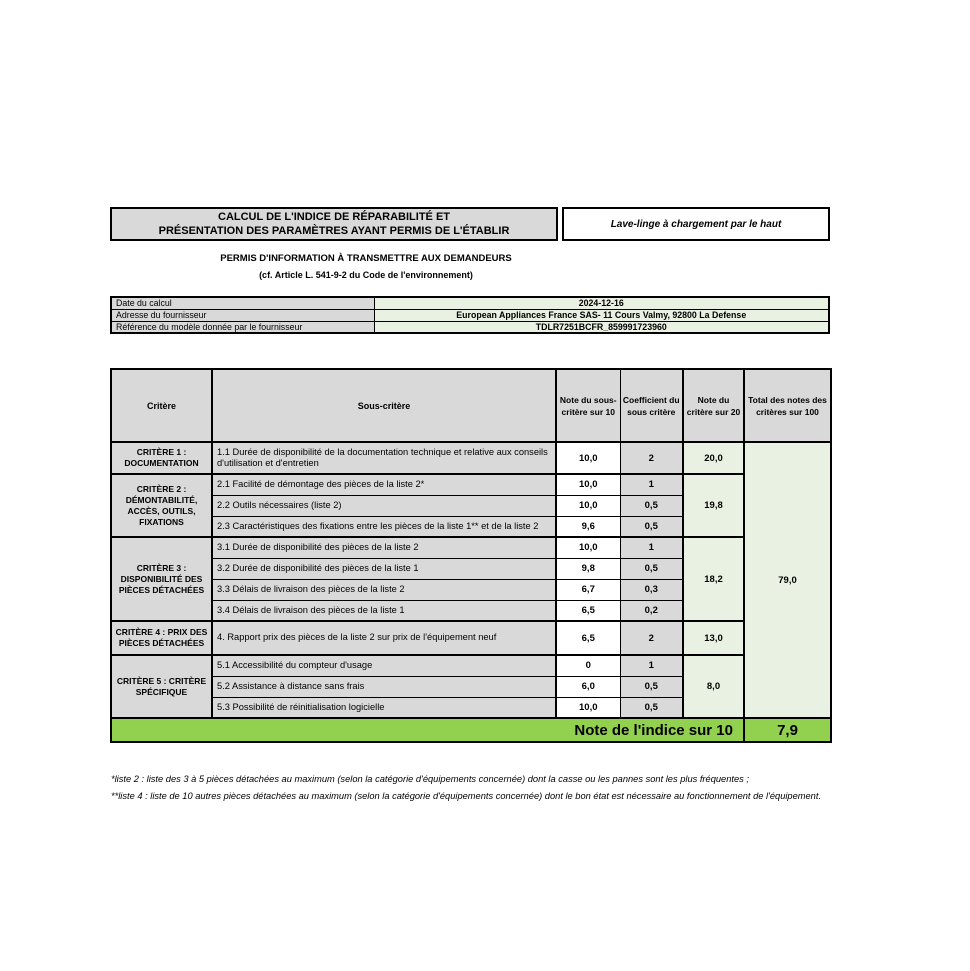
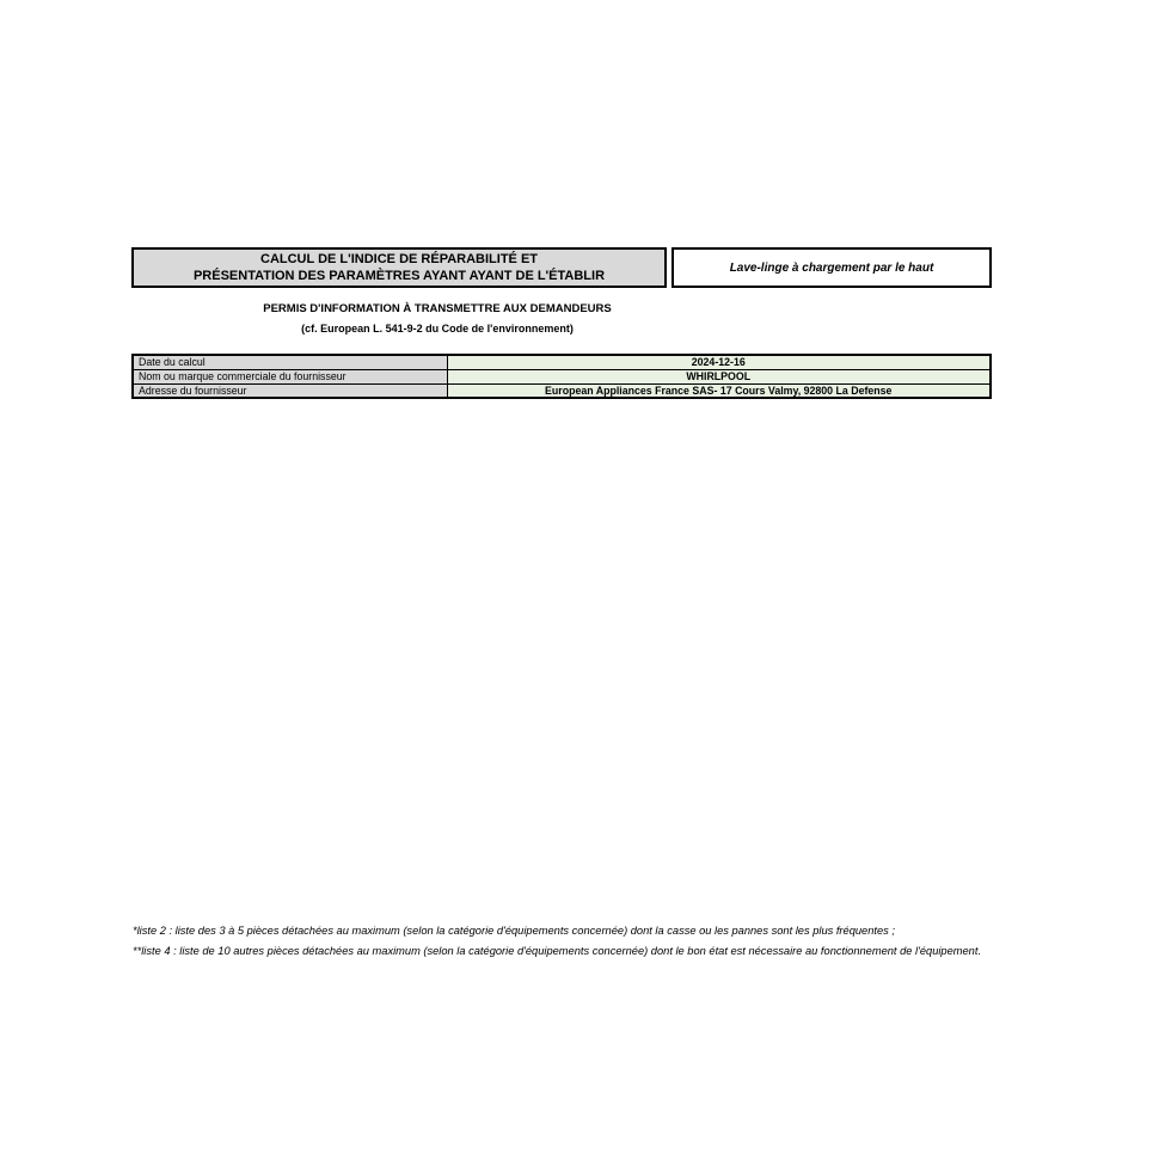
  CALCUL DE L'INDICE DE RÉPARABILITÉ ET
- PRÉSENTATION DES PARAMÈTRES AYANT PERMIS DE L'ÉTABLIR
+ PRÉSENTATION DES PARAMÈTRES AYANT AYANT DE L'ÉTABLIR
  Lave-linge à chargement par le haut
  PERMIS D'INFORMATION À TRANSMETTRE AUX DEMANDEURS
- (cf. Article L. 541-9-2 du Code de l'environnement)
+ (cf. European L. 541-9-2 du Code de l'environnement)
  Date du calcul	2024-12-16
+ Nom ou marque commerciale du fournisseur	WHIRLPOOL
- Adresse du fournisseur	European Appliances France SAS- 11 Cours Valmy, 92800 La Defense
+ Adresse du fournisseur	European Appliances France SAS- 17 Cours Valmy, 92800 La Defense
- Référence du modèle donnée par le fournisseur	TDLR7251BCFR_859991723960
- Critère	Sous-critère	Note du sous-critère sur 10	Coefficient du sous critère	Note du critère sur 20	Total des notes des critères sur 100
- CRITÈRE 1 : DOCUMENTATION	1.1 Durée de disponibilité de la documentation technique et relative aux conseils d'utilisation et d'entretien	10,0	2	20,0	79,0
- CRITÈRE 2 : DÉMONTABILITÉ, ACCÈS, OUTILS, FIXATIONS	2.1 Facilité de démontage des pièces de la liste 2*	10,0	1	19,8
- 2.2 Outils nécessaires (liste 2)	10,0	0,5
- 2.3 Caractéristiques des fixations entre les pièces de la liste 1** et de la liste 2	9,6	0,5
- CRITÈRE 3 : DISPONIBILITÉ DES PIÈCES DÉTACHÉES	3.1 Durée de disponibilité des pièces de la liste 2	10,0	1	18,2
- 3.2 Durée de disponibilité des pièces de la liste 1	9,8	0,5
- 3.3 Délais de livraison des pièces de la liste 2	6,7	0,3
- 3.4 Délais de livraison des pièces de la liste 1	6,5	0,2
- CRITÈRE 4 : PRIX DES PIÈCES DÉTACHÉES	4. Rapport prix des pièces de la liste 2 sur prix de l'équipement neuf	6,5	2	13,0
- CRITÈRE 5 : CRITÈRE SPÉCIFIQUE	5.1 Accessibilité du compteur d'usage	0	1	8,0
- 5.2 Assistance à distance sans frais	6,0	0,5
- 5.3 Possibilité de réinitialisation logicielle	10,0	0,5
- Note de l'indice sur 10	7,9
  *liste 2 : liste des 3 à 5 pièces détachées au maximum (selon la catégorie d'équipements concernée) dont la casse ou les pannes sont les plus fréquentes ;
  **liste 4 : liste de 10 autres pièces détachées au maximum (selon la catégorie d'équipements concernée) dont le bon état est nécessaire au fonctionnement de l'équipement.
